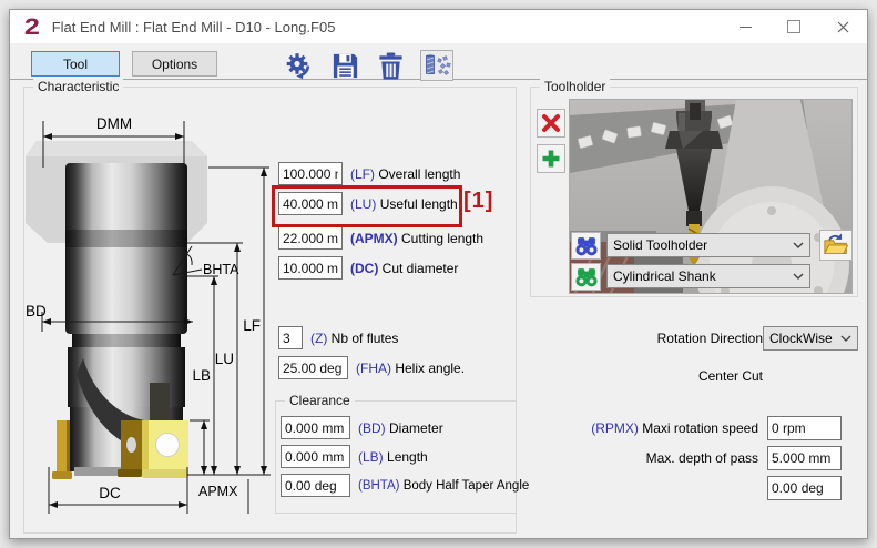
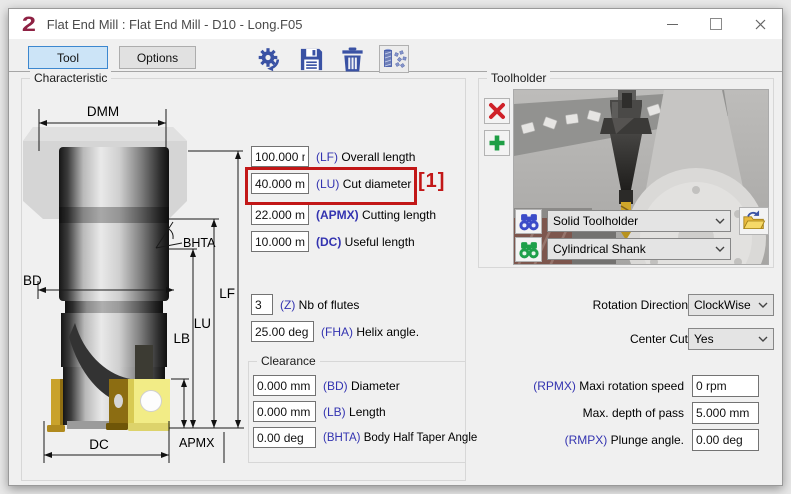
  2
  Flat End Mill : Flat End Mill - D10 - Long.F05
  Tool
  Options
  Characteristic
  DMM
  BD
  BHTA
  LF
  LU
  LB
  DC
  APMX
  100.000
  (LF) Overall length
  40.000 m
- (LU) Useful length
+ (LU) Cut diameter
  22.000 m
  (APMX) Cutting length
  10.000 m
- (DC) Cut diameter
+ (DC) Useful length
  [1]
  3
  (Z) Nb of flutes
  25.00 deg
  (FHA) Helix angle.
  Clearance
  0.000 mm
  (BD) Diameter
  0.000 mm
  (LB) Length
  0.00 deg
  (BHTA) Body Half Taper Angle
  Toolholder
  Solid Toolholder
  Cylindrical Shank
  Rotation Direction
  ClockWise
  Center Cut
+ Yes
  (RPMX) Maxi rotation speed
  0 rpm
  Max. depth of pass
  5.000 mm
+ (RMPX) Plunge angle.
  0.00 deg
